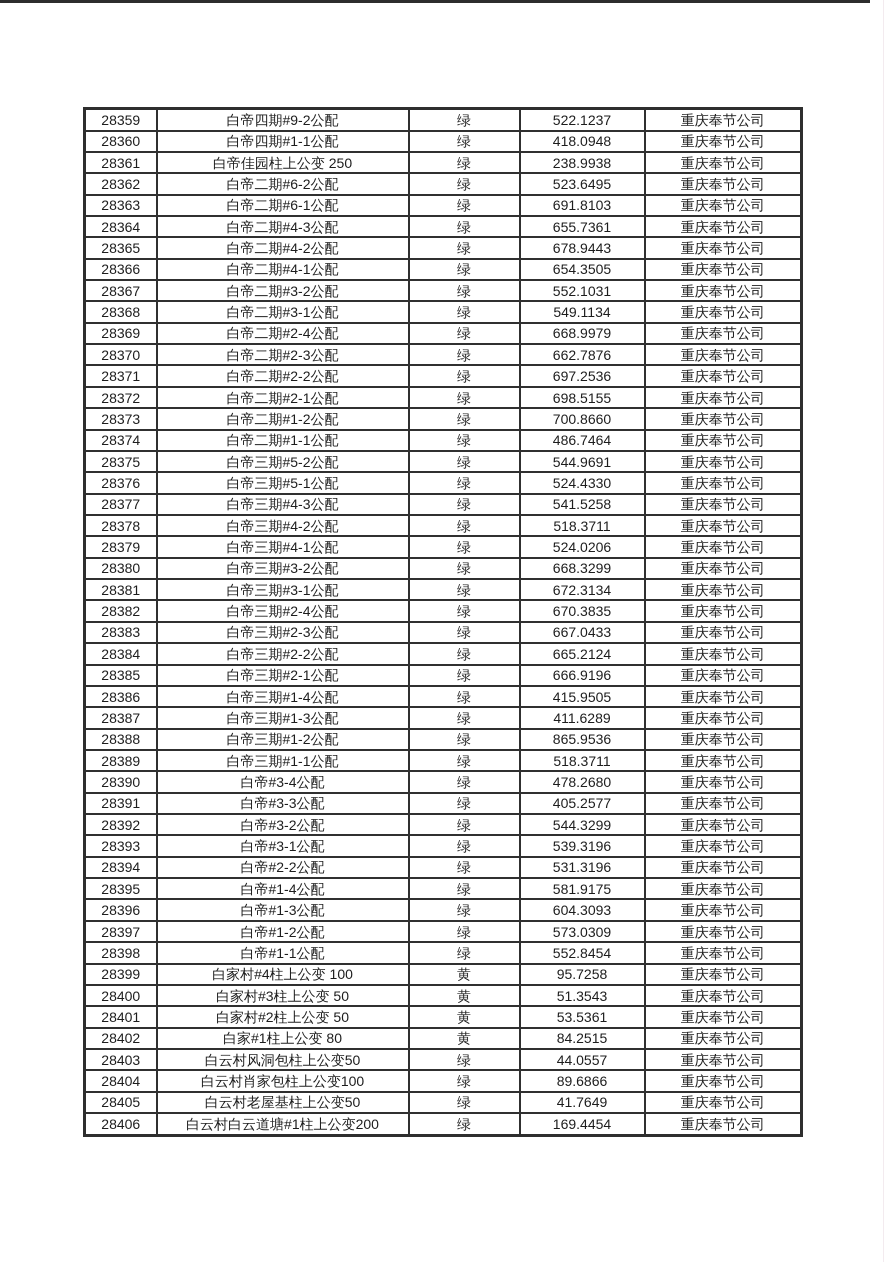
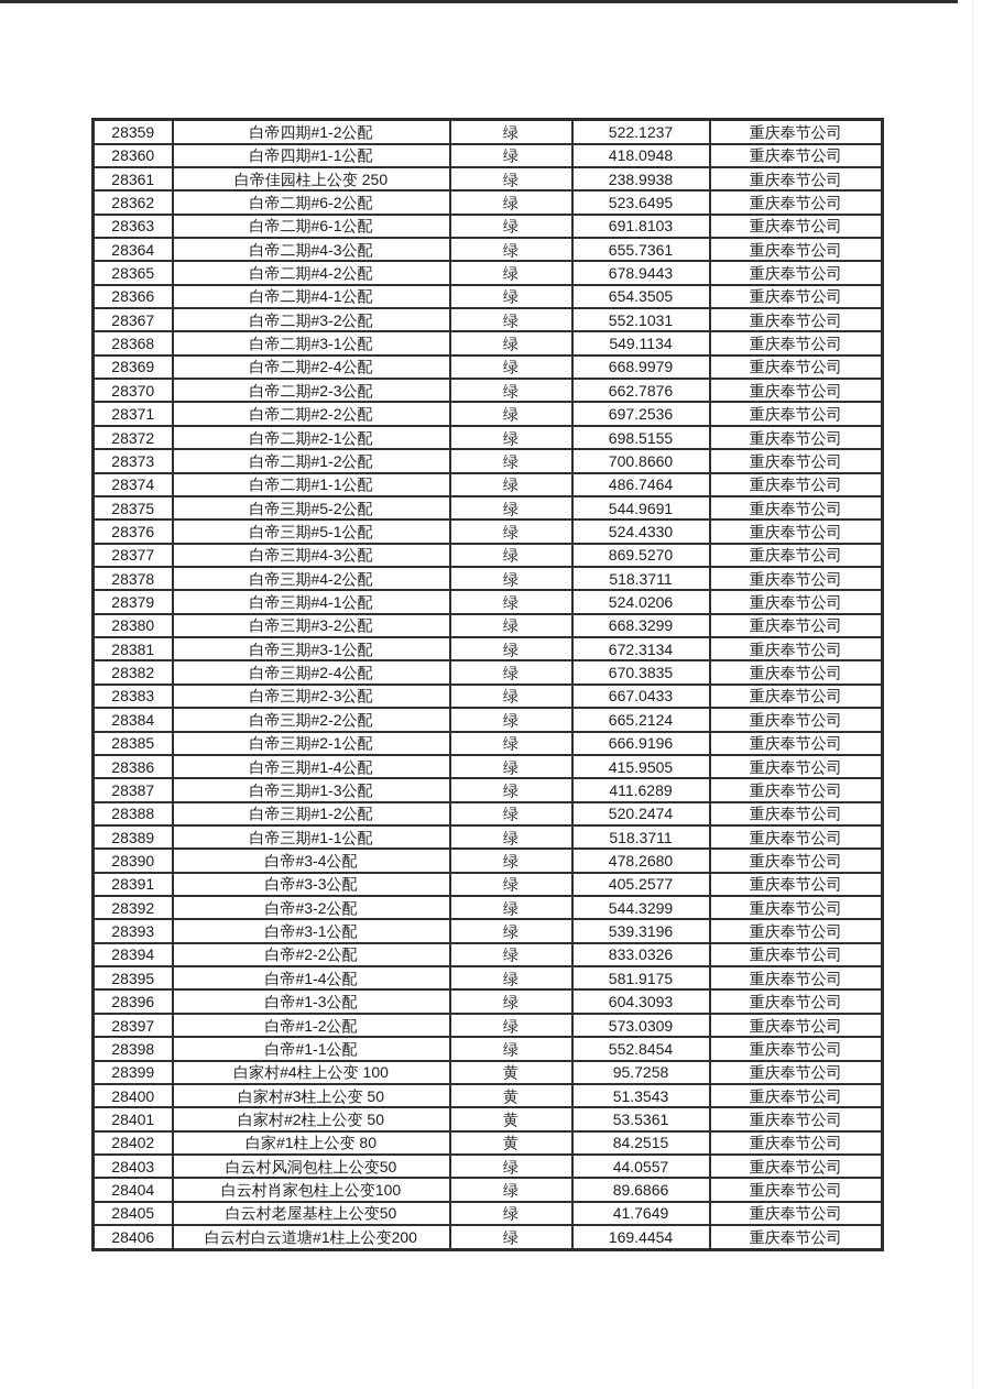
- 28359	白帝四期#9-2公配	绿	522.1237	重庆奉节公司
+ 28359	白帝四期#1-2公配	绿	522.1237	重庆奉节公司
  28360	白帝四期#1-1公配	绿	418.0948	重庆奉节公司
  28361	白帝佳园柱上公变 250	绿	238.9938	重庆奉节公司
  28362	白帝二期#6-2公配	绿	523.6495	重庆奉节公司
  28363	白帝二期#6-1公配	绿	691.8103	重庆奉节公司
  28364	白帝二期#4-3公配	绿	655.7361	重庆奉节公司
  28365	白帝二期#4-2公配	绿	678.9443	重庆奉节公司
  28366	白帝二期#4-1公配	绿	654.3505	重庆奉节公司
  28367	白帝二期#3-2公配	绿	552.1031	重庆奉节公司
  28368	白帝二期#3-1公配	绿	549.1134	重庆奉节公司
  28369	白帝二期#2-4公配	绿	668.9979	重庆奉节公司
  28370	白帝二期#2-3公配	绿	662.7876	重庆奉节公司
  28371	白帝二期#2-2公配	绿	697.2536	重庆奉节公司
  28372	白帝二期#2-1公配	绿	698.5155	重庆奉节公司
  28373	白帝二期#1-2公配	绿	700.8660	重庆奉节公司
  28374	白帝二期#1-1公配	绿	486.7464	重庆奉节公司
  28375	白帝三期#5-2公配	绿	544.9691	重庆奉节公司
  28376	白帝三期#5-1公配	绿	524.4330	重庆奉节公司
- 28377	白帝三期#4-3公配	绿	541.5258	重庆奉节公司
+ 28377	白帝三期#4-3公配	绿	869.5270	重庆奉节公司
  28378	白帝三期#4-2公配	绿	518.3711	重庆奉节公司
  28379	白帝三期#4-1公配	绿	524.0206	重庆奉节公司
  28380	白帝三期#3-2公配	绿	668.3299	重庆奉节公司
  28381	白帝三期#3-1公配	绿	672.3134	重庆奉节公司
  28382	白帝三期#2-4公配	绿	670.3835	重庆奉节公司
  28383	白帝三期#2-3公配	绿	667.0433	重庆奉节公司
  28384	白帝三期#2-2公配	绿	665.2124	重庆奉节公司
  28385	白帝三期#2-1公配	绿	666.9196	重庆奉节公司
  28386	白帝三期#1-4公配	绿	415.9505	重庆奉节公司
  28387	白帝三期#1-3公配	绿	411.6289	重庆奉节公司
- 28388	白帝三期#1-2公配	绿	865.9536	重庆奉节公司
+ 28388	白帝三期#1-2公配	绿	520.2474	重庆奉节公司
  28389	白帝三期#1-1公配	绿	518.3711	重庆奉节公司
  28390	白帝#3-4公配	绿	478.2680	重庆奉节公司
  28391	白帝#3-3公配	绿	405.2577	重庆奉节公司
  28392	白帝#3-2公配	绿	544.3299	重庆奉节公司
  28393	白帝#3-1公配	绿	539.3196	重庆奉节公司
- 28394	白帝#2-2公配	绿	531.3196	重庆奉节公司
+ 28394	白帝#2-2公配	绿	833.0326	重庆奉节公司
  28395	白帝#1-4公配	绿	581.9175	重庆奉节公司
  28396	白帝#1-3公配	绿	604.3093	重庆奉节公司
  28397	白帝#1-2公配	绿	573.0309	重庆奉节公司
  28398	白帝#1-1公配	绿	552.8454	重庆奉节公司
  28399	白家村#4柱上公变 100	黄	95.7258	重庆奉节公司
  28400	白家村#3柱上公变 50	黄	51.3543	重庆奉节公司
  28401	白家村#2柱上公变 50	黄	53.5361	重庆奉节公司
  28402	白家#1柱上公变 80	黄	84.2515	重庆奉节公司
  28403	白云村风洞包柱上公变50	绿	44.0557	重庆奉节公司
  28404	白云村肖家包柱上公变100	绿	89.6866	重庆奉节公司
  28405	白云村老屋基柱上公变50	绿	41.7649	重庆奉节公司
  28406	白云村白云道塘#1柱上公变200	绿	169.4454	重庆奉节公司
